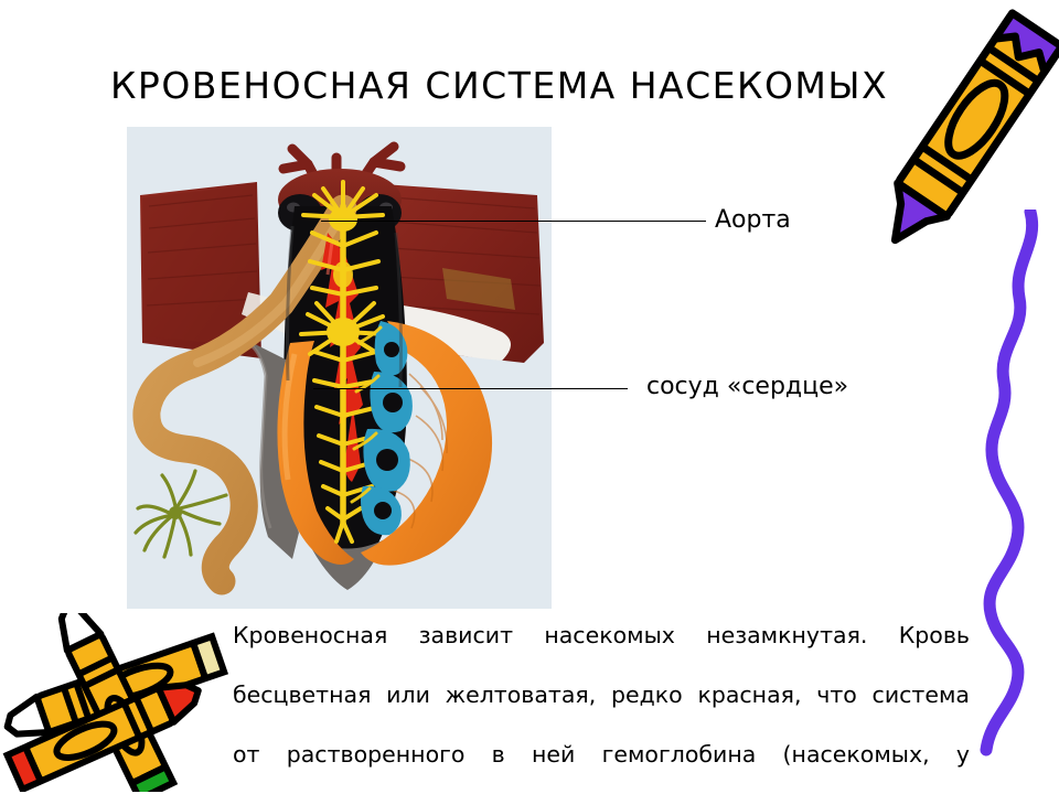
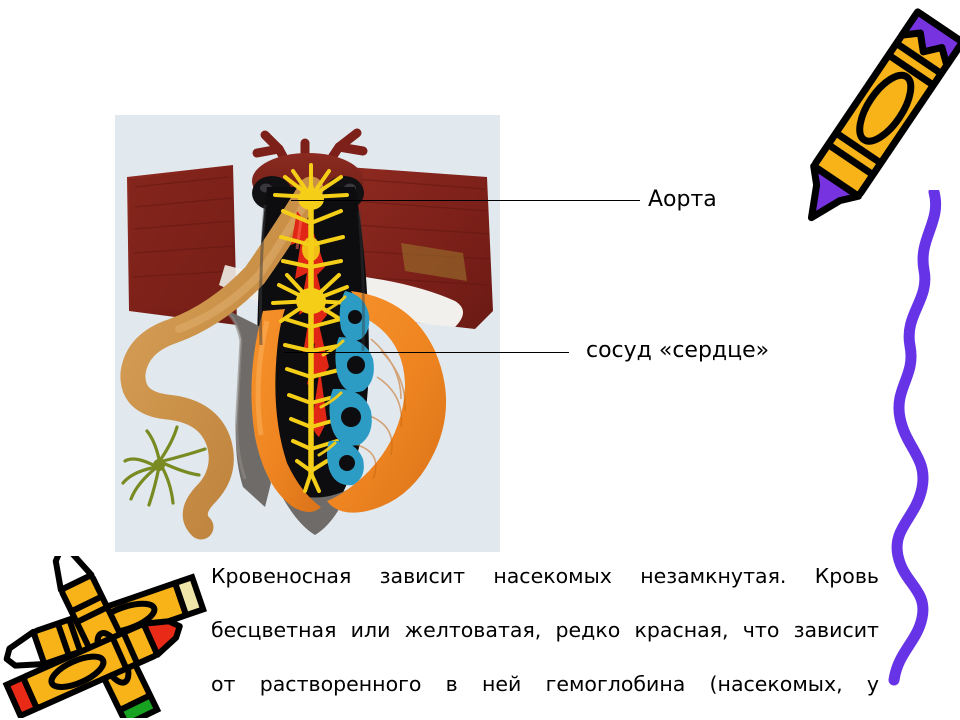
- КРОВЕНОСНАЯ СИСТЕМА НАСЕКОМЫХ
  Аорта
  сосуд «сердце»
  Кровеносная зависит насекомых незамкнутая. Кровь
- бесцветная или желтоватая, редко красная, что система
+ бесцветная или желтоватая, редко красная, что зависит
  от растворенного в ней гемоглобина (насекомых, у
